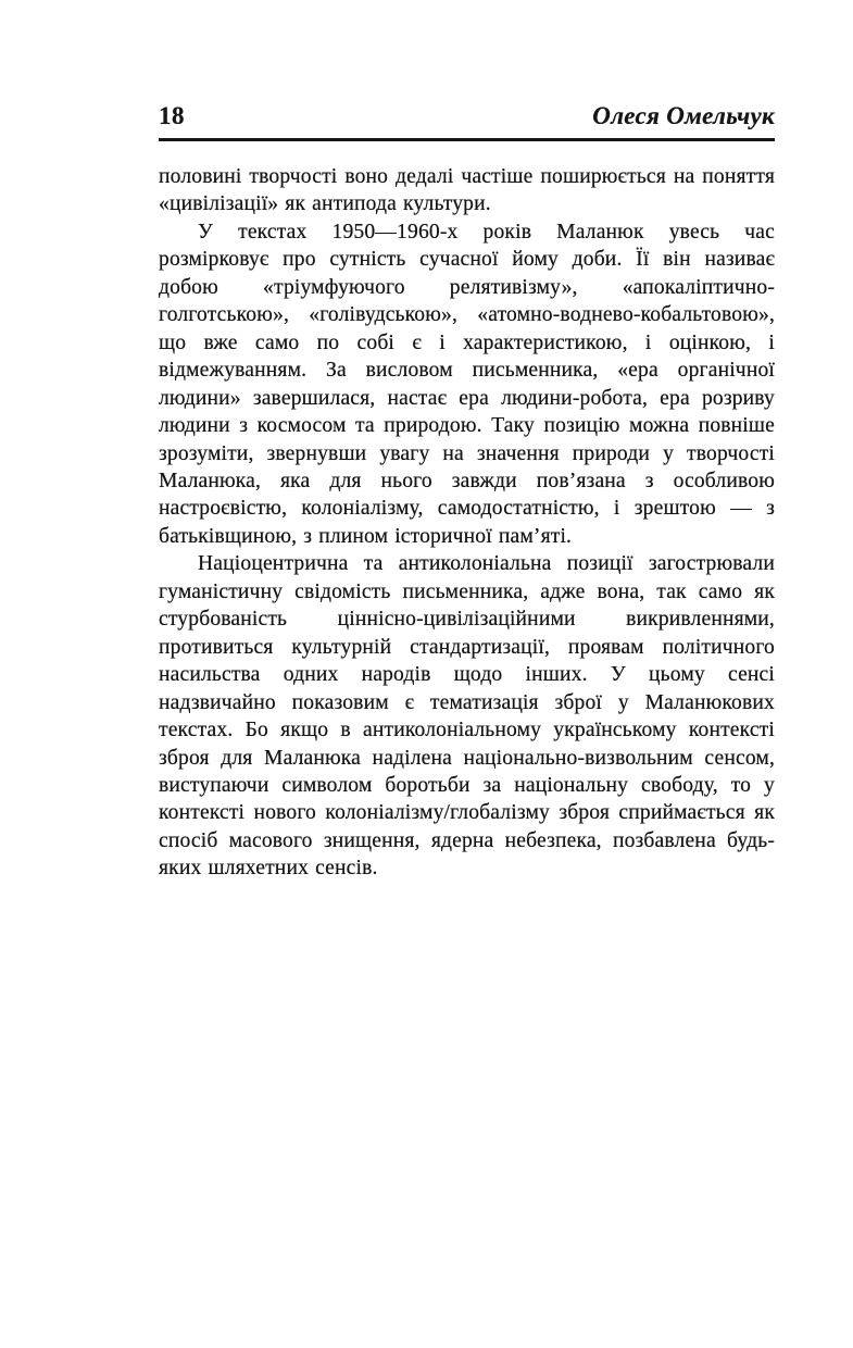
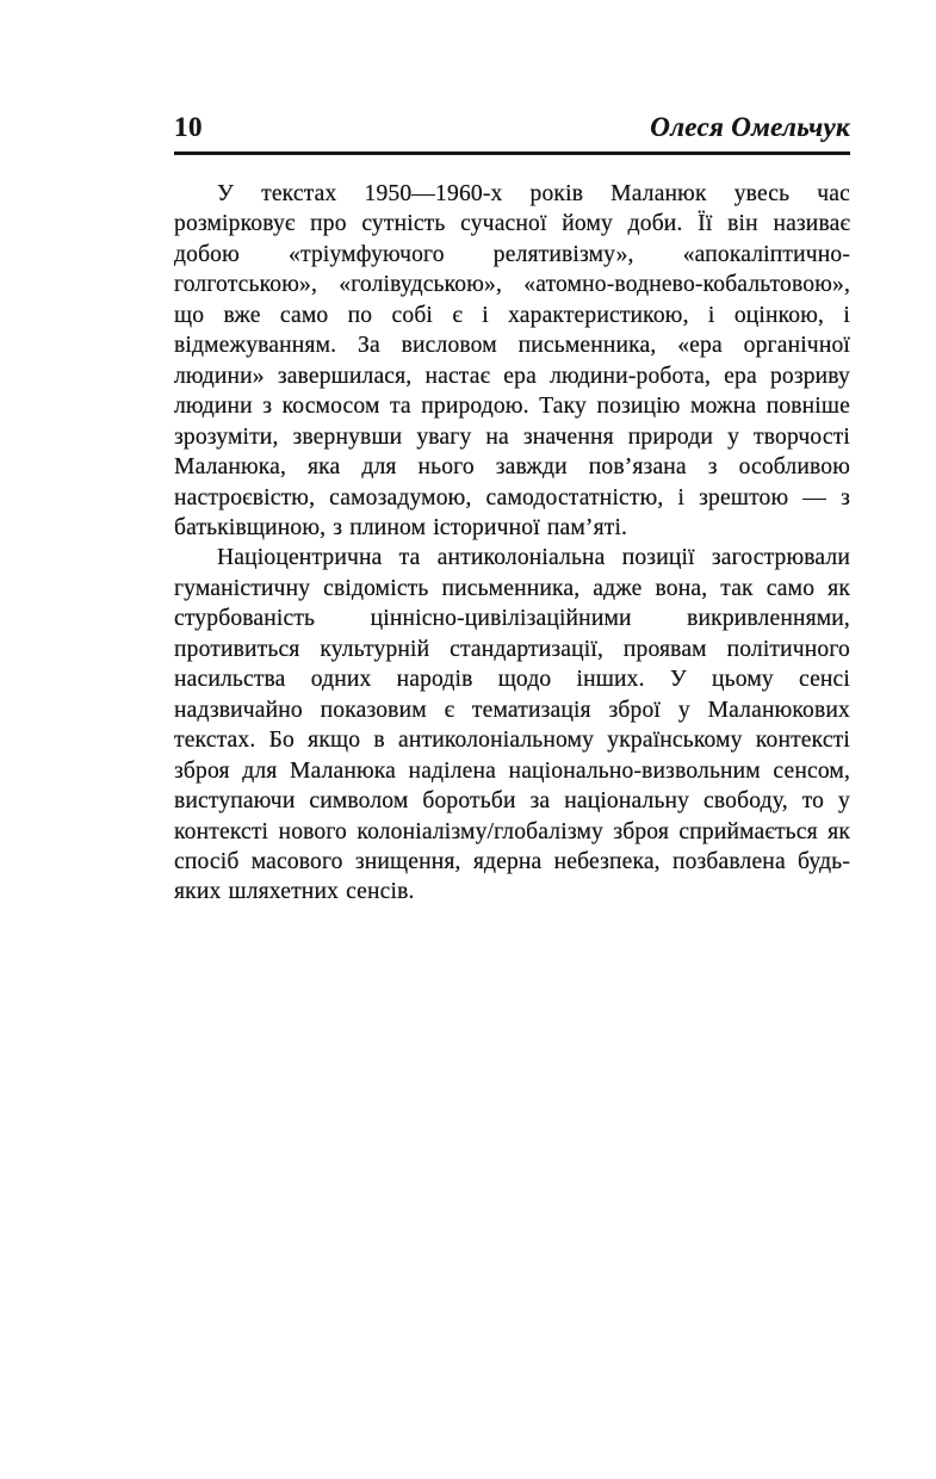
- 18
+ 10
  Олеся Омельчук
- половині творчості воно дедалі частіше поширюється на поняття «цивілізації» як антипода культури.
- У текстах 1950—1960-х років Маланюк увесь час розмірковує про сутність сучасної йому доби. Її він називає добою «тріумфуючого релятивізму», «апокаліптично-голготською», «голівудською», «атомно-воднево-кобальтовою», що вже само по собі є і характеристикою, і оцінкою, і відмежуванням. За висловом письменника, «ера органічної людини» завершилася, настає ера людини-робота, ера розриву людини з космосом та природою. Таку позицію можна повніше зрозуміти, звернувши увагу на значення природи у творчості Маланюка, яка для нього завжди пов’язана з особливою настроєвістю, колоніалізму, самодостатністю, і зрештою — з батьківщиною, з плином історичної пам’яті.
+ У текстах 1950—1960-х років Маланюк увесь час розмірковує про сутність сучасної йому доби. Її він називає добою «тріумфуючого релятивізму», «апокаліптично-голготською», «голівудською», «атомно-воднево-кобальтовою», що вже само по собі є і характеристикою, і оцінкою, і відмежуванням. За висловом письменника, «ера органічної людини» завершилася, настає ера людини-робота, ера розриву людини з космосом та природою. Таку позицію можна повніше зрозуміти, звернувши увагу на значення природи у творчості Маланюка, яка для нього завжди пов’язана з особливою настроєвістю, самозадумою, самодостатністю, і зрештою — з батьківщиною, з плином історичної пам’яті.
  Націоцентрична та антиколоніальна позиції загострювали гуманістичну свідомість письменника, адже вона, так само як стурбованість ціннісно-цивілізаційними викривленнями, противиться культурній стандартизації, проявам політичного насильства одних народів щодо інших. У цьому сенсі надзвичайно показовим є тематизація зброї у Маланюкових текстах. Бо якщо в антиколоніальному українському контексті зброя для Маланюка наділена національно-визвольним сенсом, виступаючи символом боротьби за національну свободу, то у контексті нового колоніалізму/глобалізму зброя сприймається як спосіб масового знищення, ядерна небезпека, позбавлена будь-яких шляхетних сенсів.
